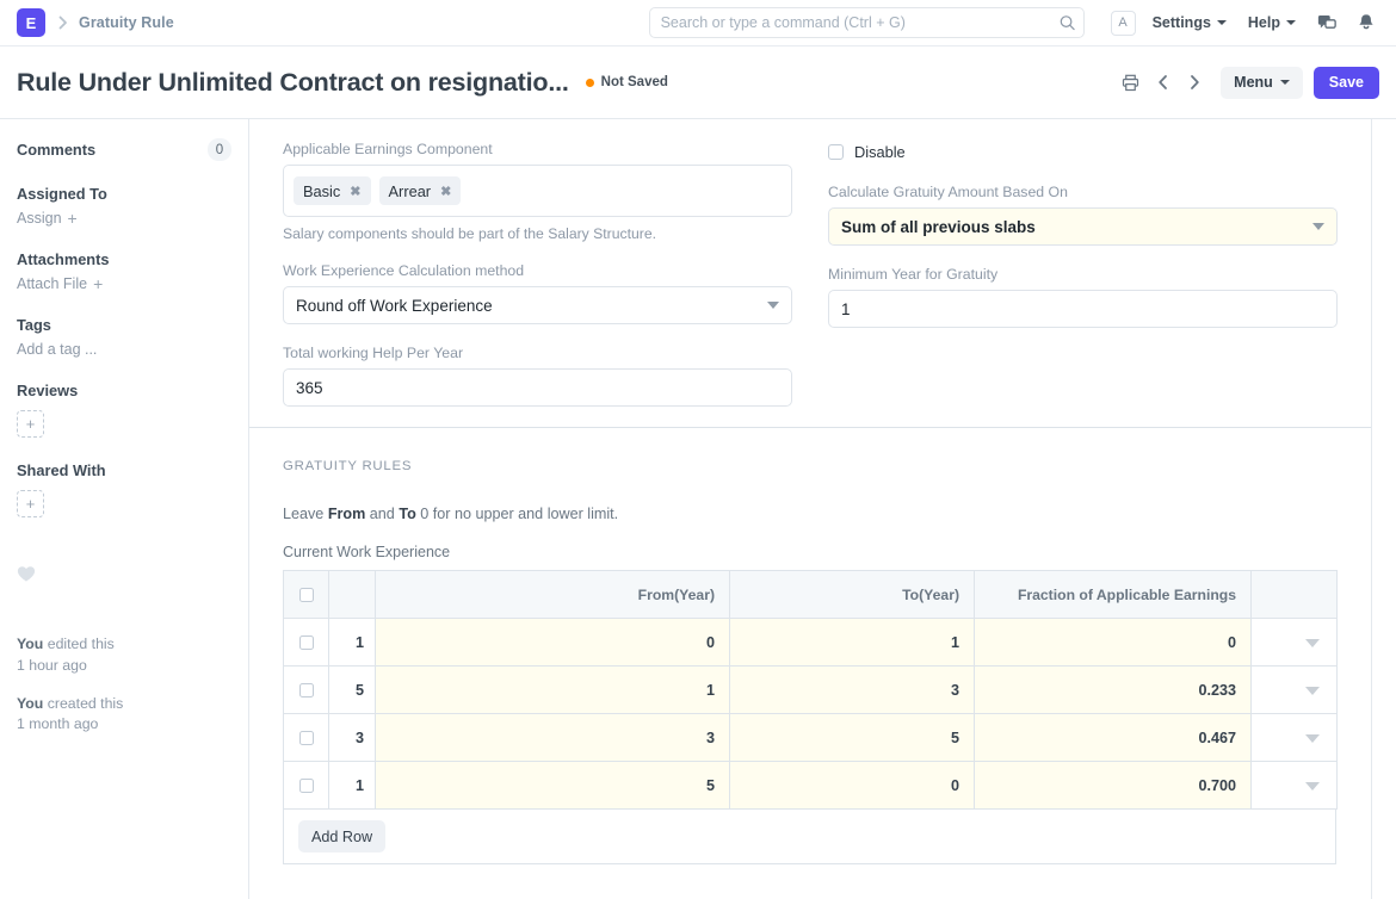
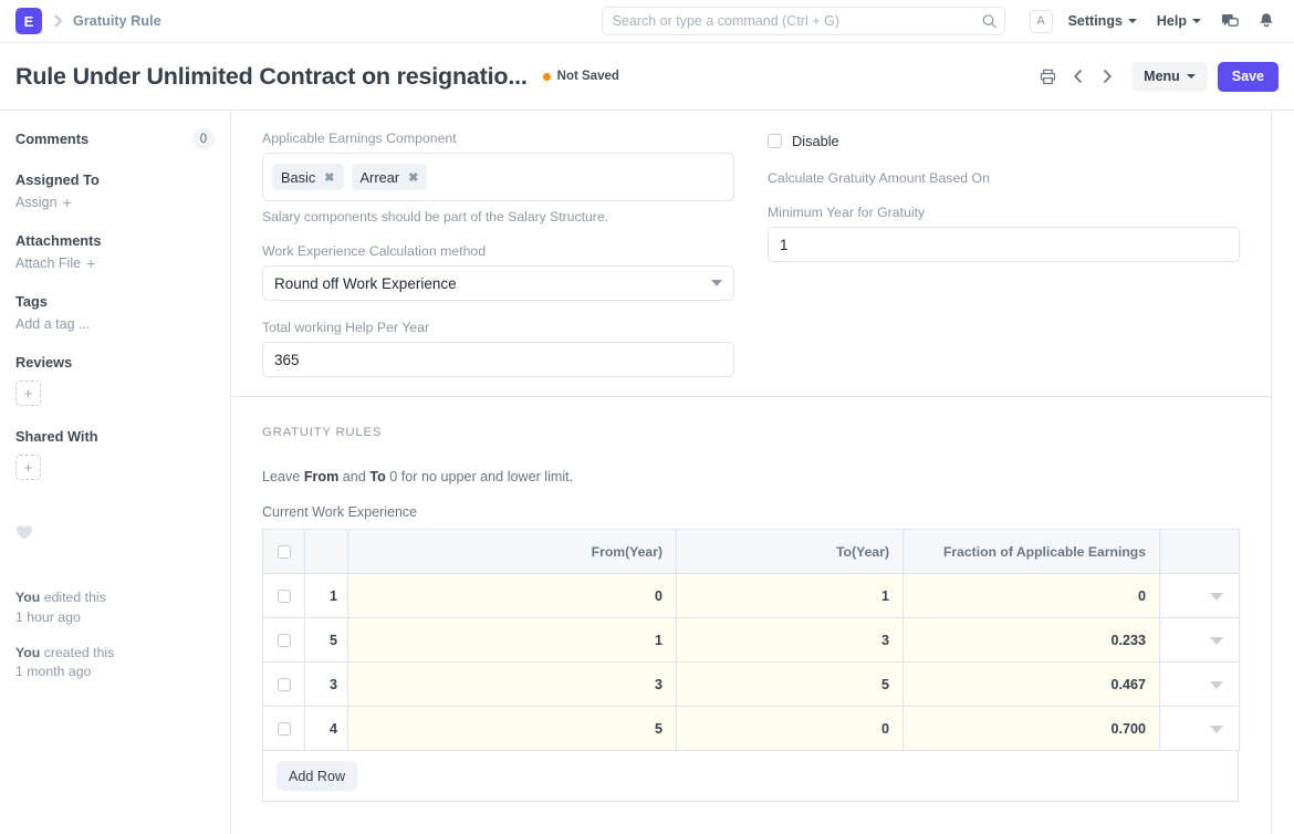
  E
  Gratuity Rule
  Search or type a command (Ctrl + G)
  A
  Settings
  Help
  Rule Under Unlimited Contract on resignatio...
  Not Saved
  Menu
  Save
  Comments
  0
  Assigned To
  Assign
  +
  Attachments
  Attach File
  +
  Tags
  Add a tag ...
  Reviews
  +
  Shared With
  +
  You edited this
  1 hour ago
  You created this
  1 month ago
  Applicable Earnings Component
  Basic
  ✖
  Arrear
  ✖
  Salary components should be part of the Salary Structure.
  Work Experience Calculation method
  Round off Work Experience
  Total working Help Per Year
  365
  Disable
  Calculate Gratuity Amount Based On
- Sum of all previous slabs
  Minimum Year for Gratuity
  1
  GRATUITY RULES
  Leave From and To 0 for no upper and lower limit.
  Current Work Experience
  		From(Year)	To(Year)	Fraction of Applicable Earnings
  	1	0	1	0
  	5	1	3	0.233
  	3	3	5	0.467
- 	1	5	0	0.700
+ 	4	5	0	0.700
  Add Row
